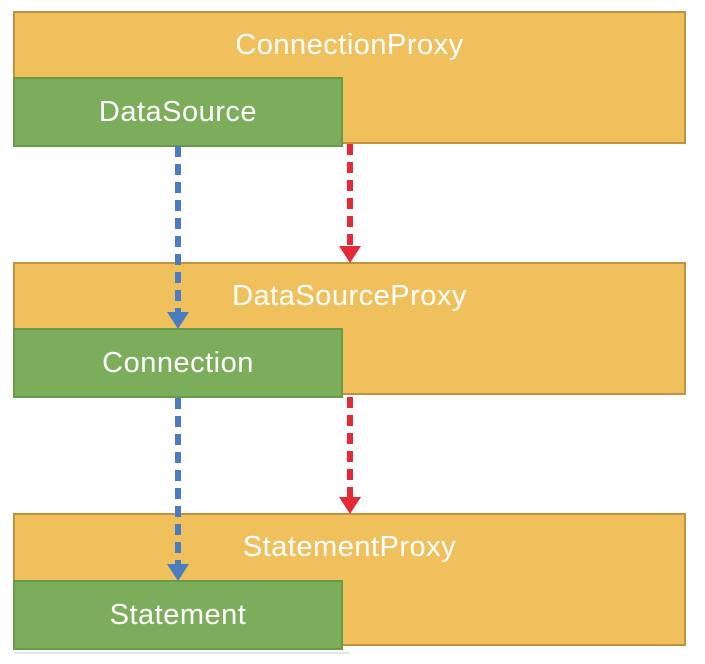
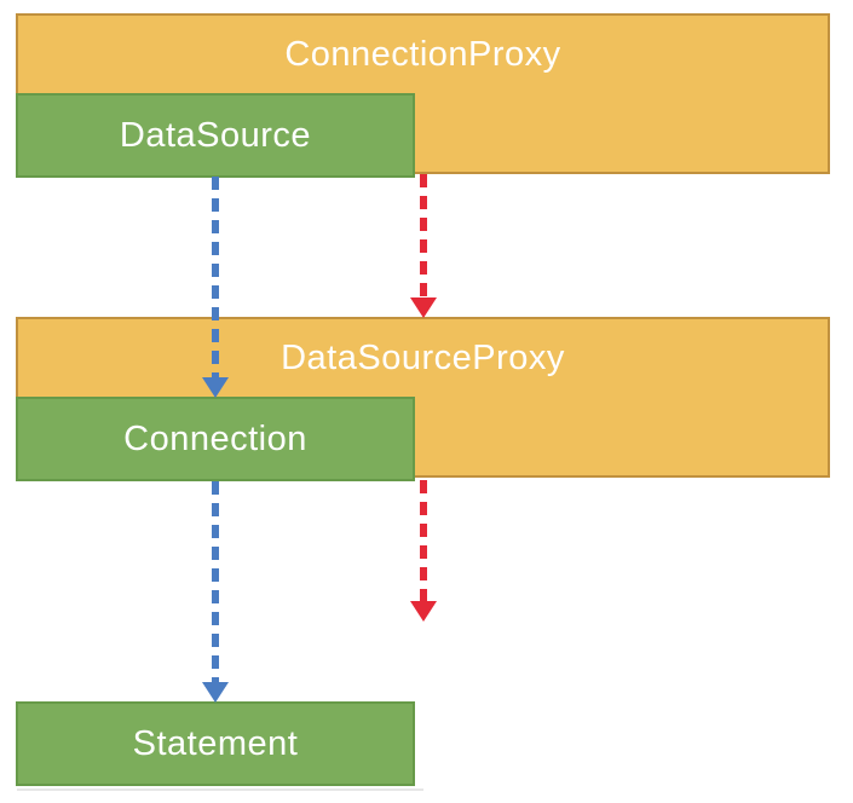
  ConnectionProxy
  DataSource
  DataSourceProxy
  Connection
- StatementProxy
  Statement
